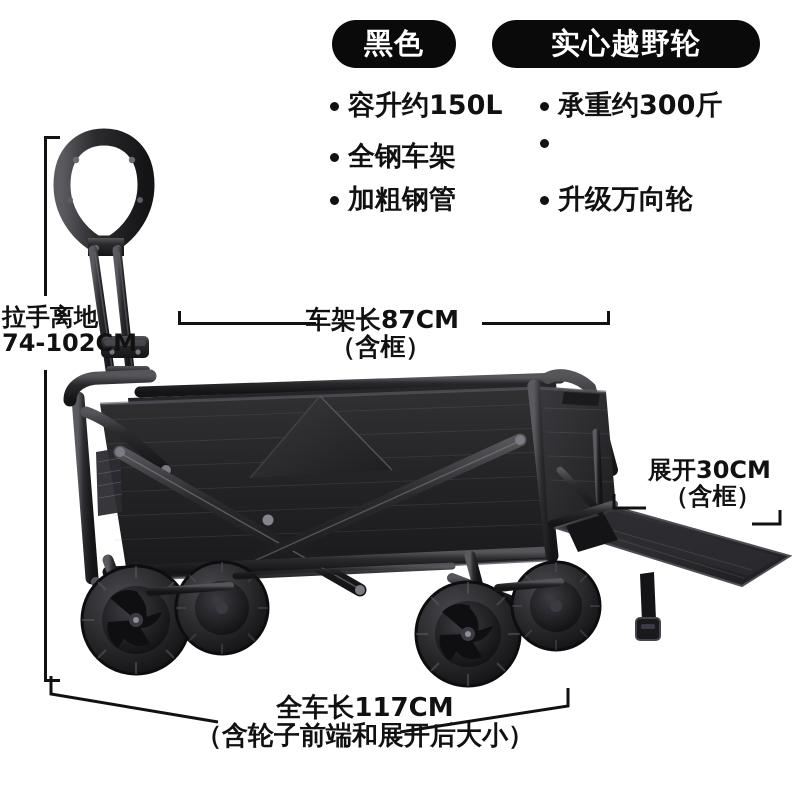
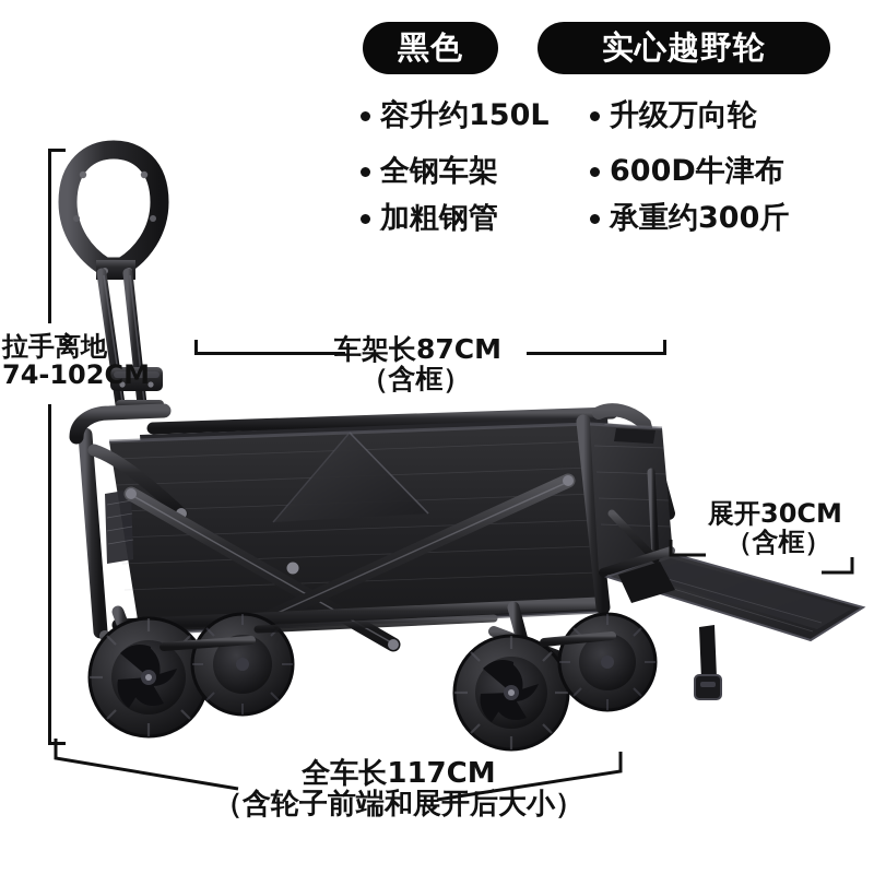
  黑色
  实心越野轮
  容升约150L
  全钢车架
  加粗钢管
- 承重约300斤
+ 升级万向轮
+ 600D牛津布
- 升级万向轮
+ 承重约300斤
  拉手离地
  74-102CM
  车架长87CM
  （含框）
  展开30CM
  （含框）
  全车长117CM
  （含轮子前端和展开后大小）
